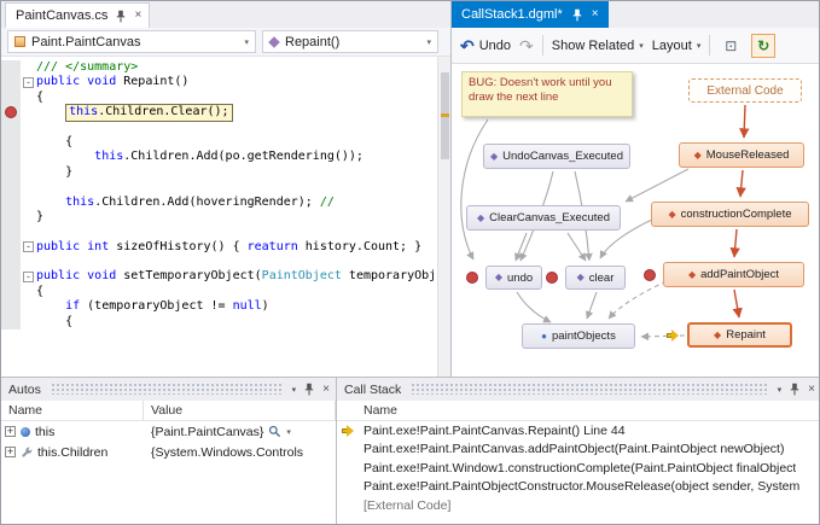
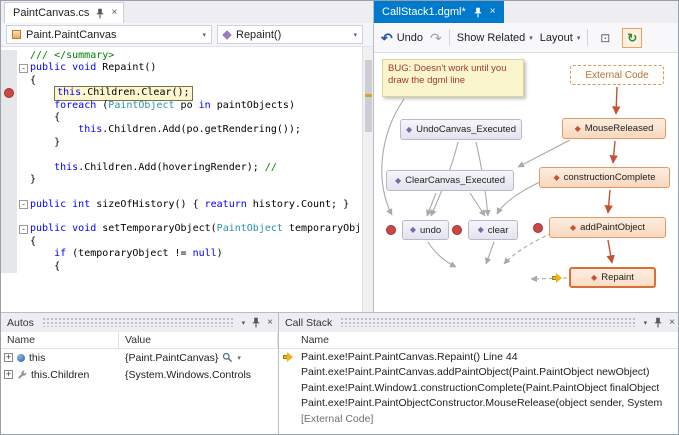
  PaintCanvas.cs
  ×
  Paint.PaintCanvas
  Repaint()
  /// </summary>
  -
  public void Repaint()
  {
  this.Children.Clear();
+ foreach (PaintObject po in paintObjects)
  {
  this.Children.Add(po.getRendering());
  }
  this.Children.Add(hoveringRender); //
  }
  -
  public int sizeOfHistory() { reaturn history.Count; }
  -
  public void setTemporaryObject(PaintObject temporaryObj
  {
  if (temporaryObject != null)
  {
  CallStack1.dgml*
  ×
  ↶
  Undo
  ↷
  Show Related
  Layout
  ⊡
  ↻
- BUG: Doesn't work until you draw the next line
+ BUG: Doesn't work until you draw the dgml line
  External Code
  ◆
  UndoCanvas_Executed
  ◆
  MouseReleased
  ◆
  ClearCanvas_Executed
  ◆
  constructionComplete
  ◆
  undo
  ◆
  clear
  ◆
  addPaintObject
- ●
- paintObjects
  ◆
  Repaint
  Autos
  ×
  Name
  Value
  +
  this
  {Paint.PaintCanvas}
  +
  this.Children
  {System.Windows.Controls
  Call Stack
  ×
  Name
  Paint.exe!Paint.PaintCanvas.Repaint() Line 44
  Paint.exe!Paint.PaintCanvas.addPaintObject(Paint.PaintObject newObject)
  Paint.exe!Paint.Window1.constructionComplete(Paint.PaintObject finalObject
  Paint.exe!Paint.PaintObjectConstructor.MouseRelease(object sender, System
  [External Code]
